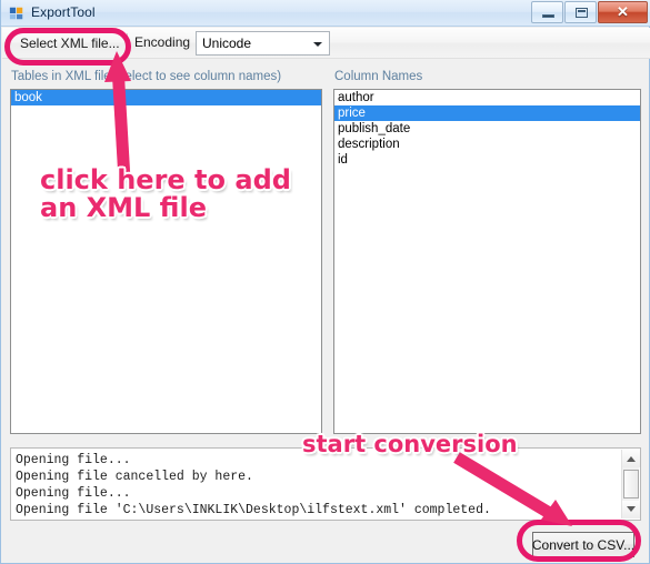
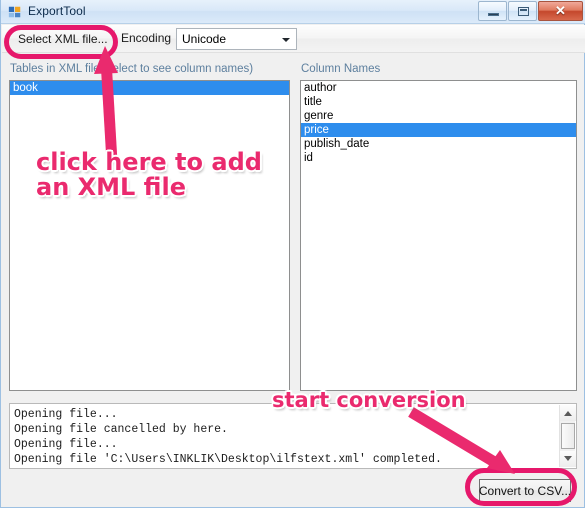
  ExportTool
  ✕
  Select XML file...
  Encoding
  Unicode
  Tables in XML fillect to see column names)
  book
  Column Names
  author
+ title
+ genre
  price
  publish_date
- description
  id
  Opening file...
  Opening file cancelled by here.
  Opening file...
  Opening file 'C:\Users\INKLIK\Desktop\ilfstext.xml' completed.
  Convert to CSV...
  click here to add
  an XML file
  start conversion
